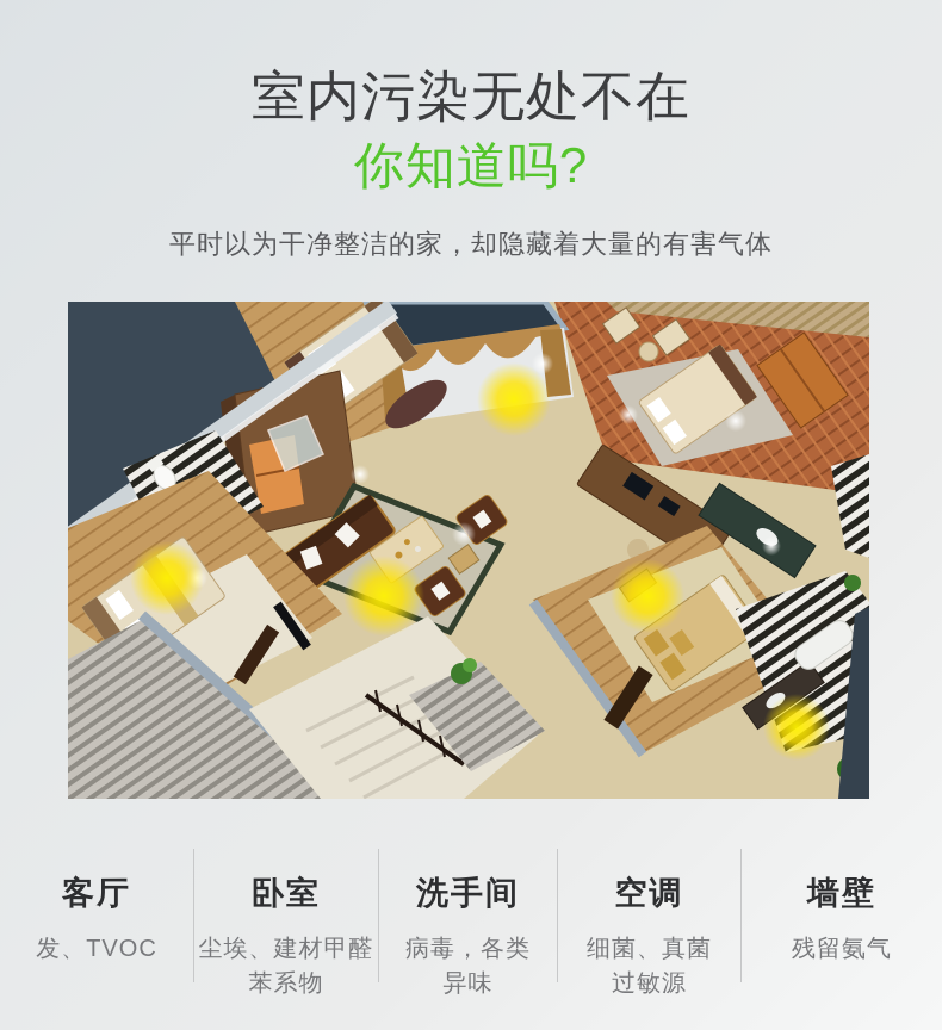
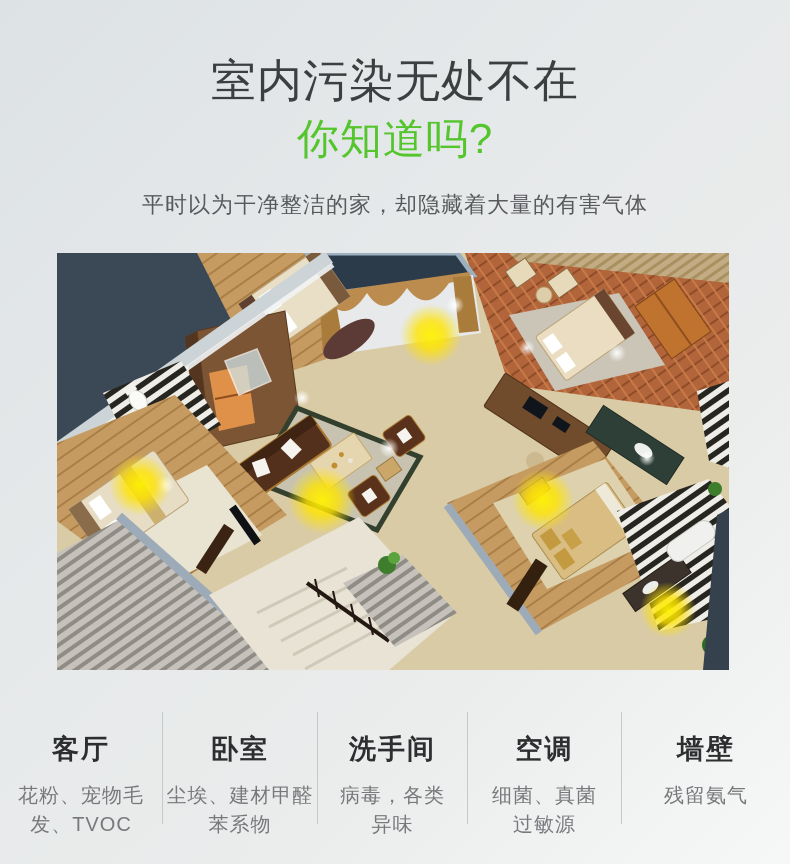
  室内污染无处不在
  你知道吗?
  平时以为干净整洁的家，却隐藏着大量的有害气体
  客厅
+ 花粉、宠物毛
  发、TVOC
  卧室
  尘埃、建材甲醛
  苯系物
  洗手间
  病毒，各类
  异味
  空调
  细菌、真菌
  过敏源
  墙壁
  残留氨气
